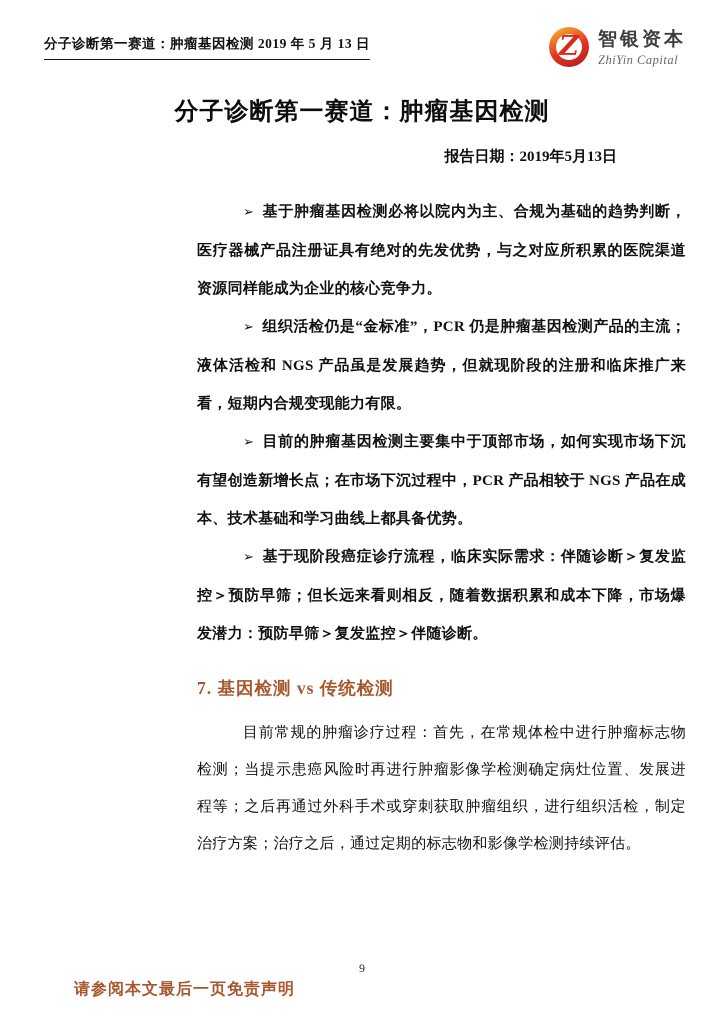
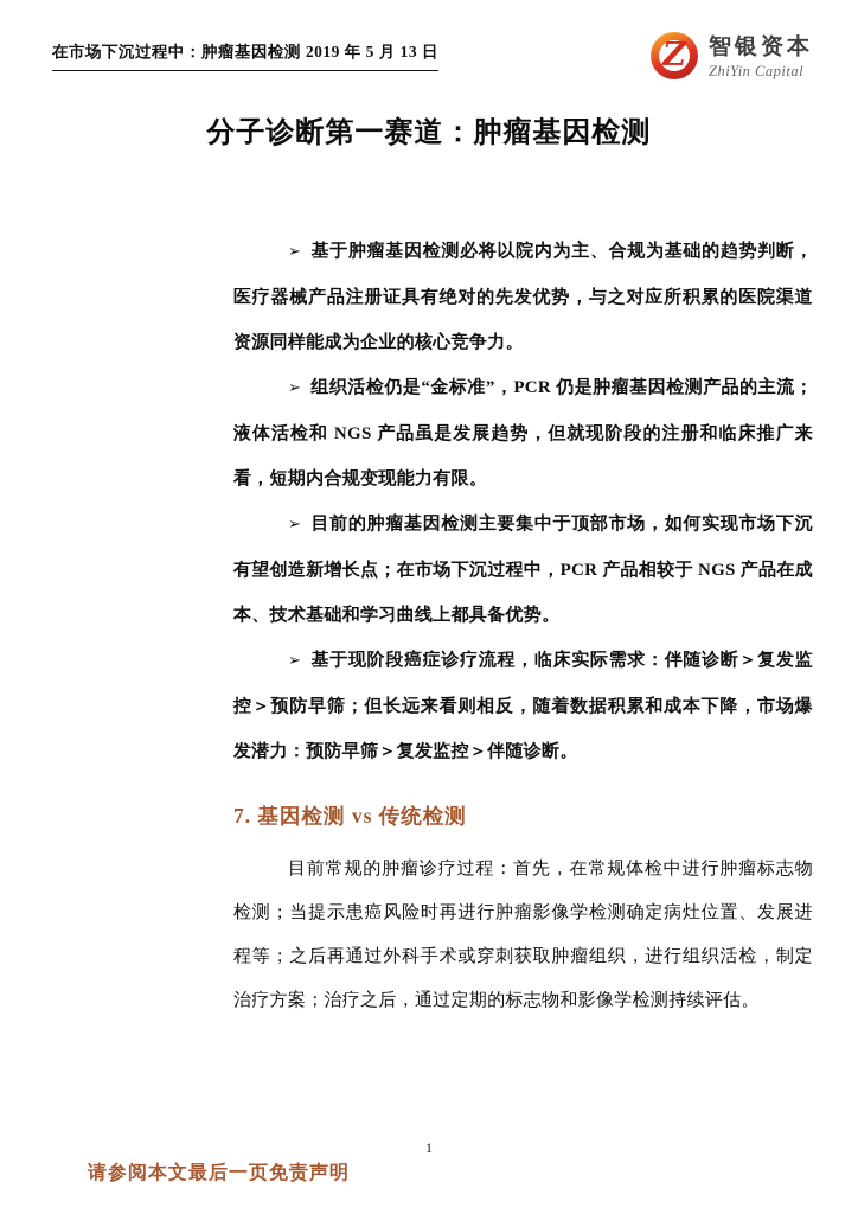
- 分子诊断第一赛道：肿瘤基因检测 2019 年 5 月 13 日
+ 在市场下沉过程中：肿瘤基因检测 2019 年 5 月 13 日
  Z
  智银资本
  ZhiYin Capital
  分子诊断第一赛道：肿瘤基因检测
- 报告日期：2019年5月13日
  ➢ 基于肿瘤基因检测必将以院内为主、合规为基础的趋势判断，医疗器械产品注册证具有绝对的先发优势，与之对应所积累的医院渠道资源同样能成为企业的核心竞争力。
  ➢ 组织活检仍是“金标准”，PCR 仍是肿瘤基因检测产品的主流；液体活检和 NGS 产品虽是发展趋势，但就现阶段的注册和临床推广来看，短期内合规变现能力有限。
  ➢ 目前的肿瘤基因检测主要集中于顶部市场，如何实现市场下沉有望创造新增长点；在市场下沉过程中，PCR 产品相较于 NGS 产品在成本、技术基础和学习曲线上都具备优势。
  ➢ 基于现阶段癌症诊疗流程，临床实际需求：伴随诊断＞复发监控＞预防早筛；但长远来看则相反，随着数据积累和成本下降，市场爆发潜力：预防早筛＞复发监控＞伴随诊断。
  7. 基因检测 vs 传统检测
  目前常规的肿瘤诊疗过程：首先，在常规体检中进行肿瘤标志物检测；当提示患癌风险时再进行肿瘤影像学检测确定病灶位置、发展进程等；之后再通过外科手术或穿刺获取肿瘤组织，进行组织活检，制定治疗方案；治疗之后，通过定期的标志物和影像学检测持续评估。
  请参阅本文最后一页免责声明
- 9
+ 1
